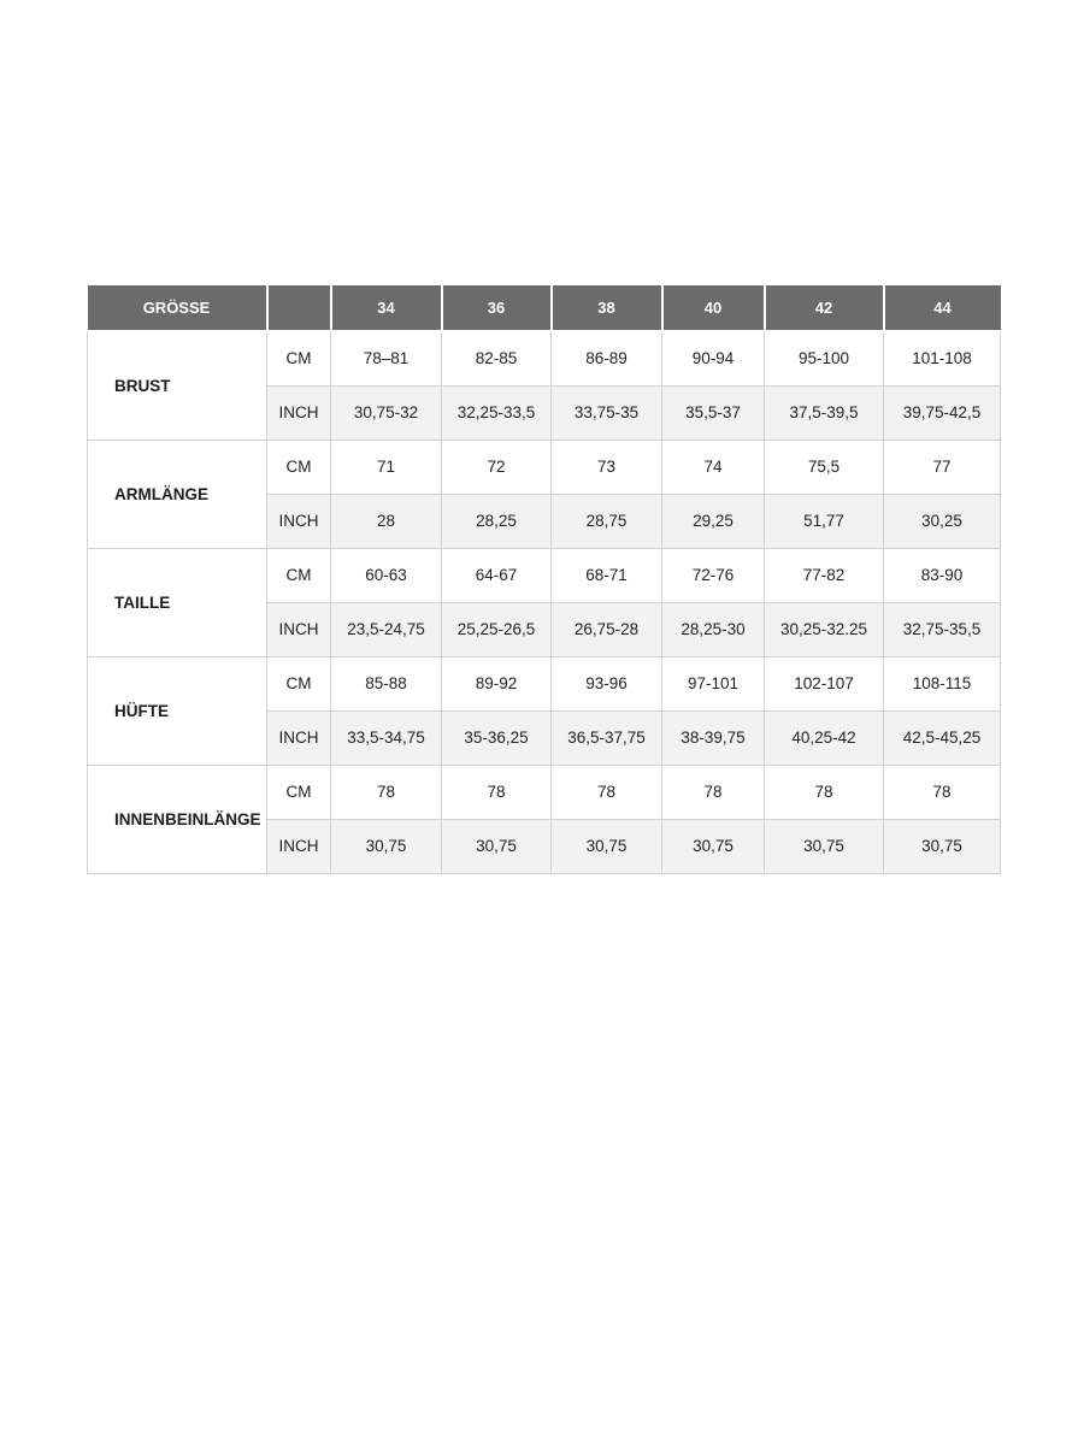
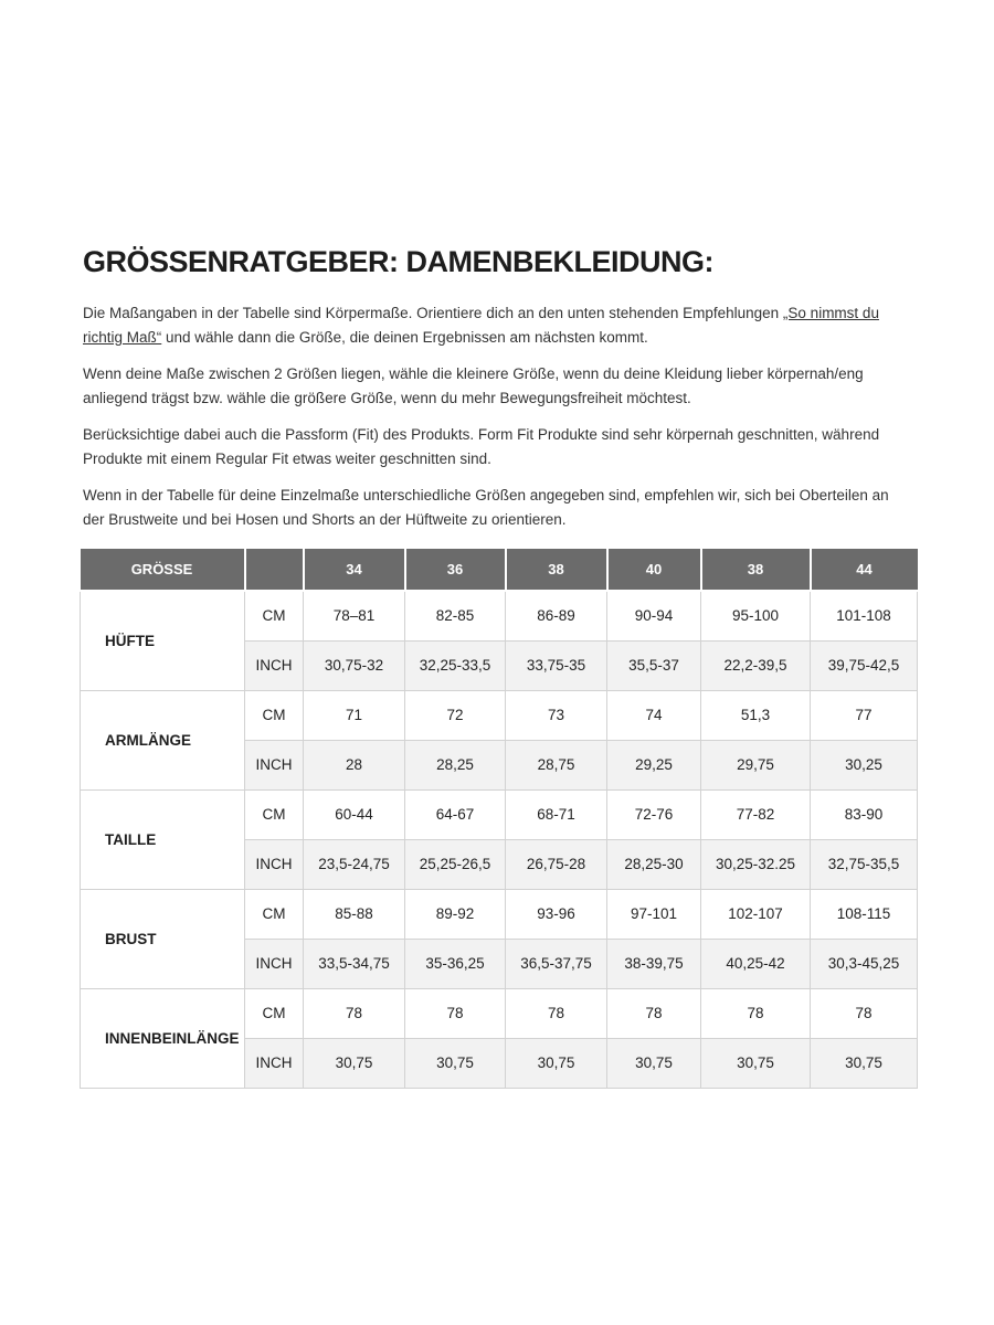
+ GRÖSSENRATGEBER: DAMENBEKLEIDUNG:
+ Die Maßangaben in der Tabelle sind Körpermaße. Orientiere dich an den unten stehenden Empfehlungen „So nimmst du richtig Maß“ und wähle dann die Größe, die deinen Ergebnissen am nächsten kommt.
+ Wenn deine Maße zwischen 2 Größen liegen, wähle die kleinere Größe, wenn du deine Kleidung lieber körpernah/eng anliegend trägst bzw. wähle die größere Größe, wenn du mehr Bewegungsfreiheit möchtest.
+ Berücksichtige dabei auch die Passform (Fit) des Produkts. Form Fit Produkte sind sehr körpernah geschnitten, während Produkte mit einem Regular Fit etwas weiter geschnitten sind.
+ Wenn in der Tabelle für deine Einzelmaße unterschiedliche Größen angegeben sind, empfehlen wir, sich bei Oberteilen an der Brustweite und bei Hosen und Shorts an der Hüftweite zu orientieren.
- GRÖSSE		34	36	38	40	42	44
+ GRÖSSE		34	36	38	40	38	44
- BRUST	CM	78–81	82-85	86-89	90-94	95-100	101-108
+ HÜFTE	CM	78–81	82-85	86-89	90-94	95-100	101-108
- INCH	30,75-32	32,25-33,5	33,75-35	35,5-37	37,5-39,5	39,75-42,5
+ INCH	30,75-32	32,25-33,5	33,75-35	35,5-37	22,2-39,5	39,75-42,5
- ARMLÄNGE	CM	71	72	73	74	75,5	77
+ ARMLÄNGE	CM	71	72	73	74	51,3	77
- INCH	28	28,25	28,75	29,25	51,77	30,25
+ INCH	28	28,25	28,75	29,25	29,75	30,25
- TAILLE	CM	60-63	64-67	68-71	72-76	77-82	83-90
+ TAILLE	CM	60-44	64-67	68-71	72-76	77-82	83-90
  INCH	23,5-24,75	25,25-26,5	26,75-28	28,25-30	30,25-32.25	32,75-35,5
- HÜFTE	CM	85-88	89-92	93-96	97-101	102-107	108-115
+ BRUST	CM	85-88	89-92	93-96	97-101	102-107	108-115
- INCH	33,5-34,75	35-36,25	36,5-37,75	38-39,75	40,25-42	42,5-45,25
+ INCH	33,5-34,75	35-36,25	36,5-37,75	38-39,75	40,25-42	30,3-45,25
  INNENBEINLÄNGE	CM	78	78	78	78	78	78
  INCH	30,75	30,75	30,75	30,75	30,75	30,75
